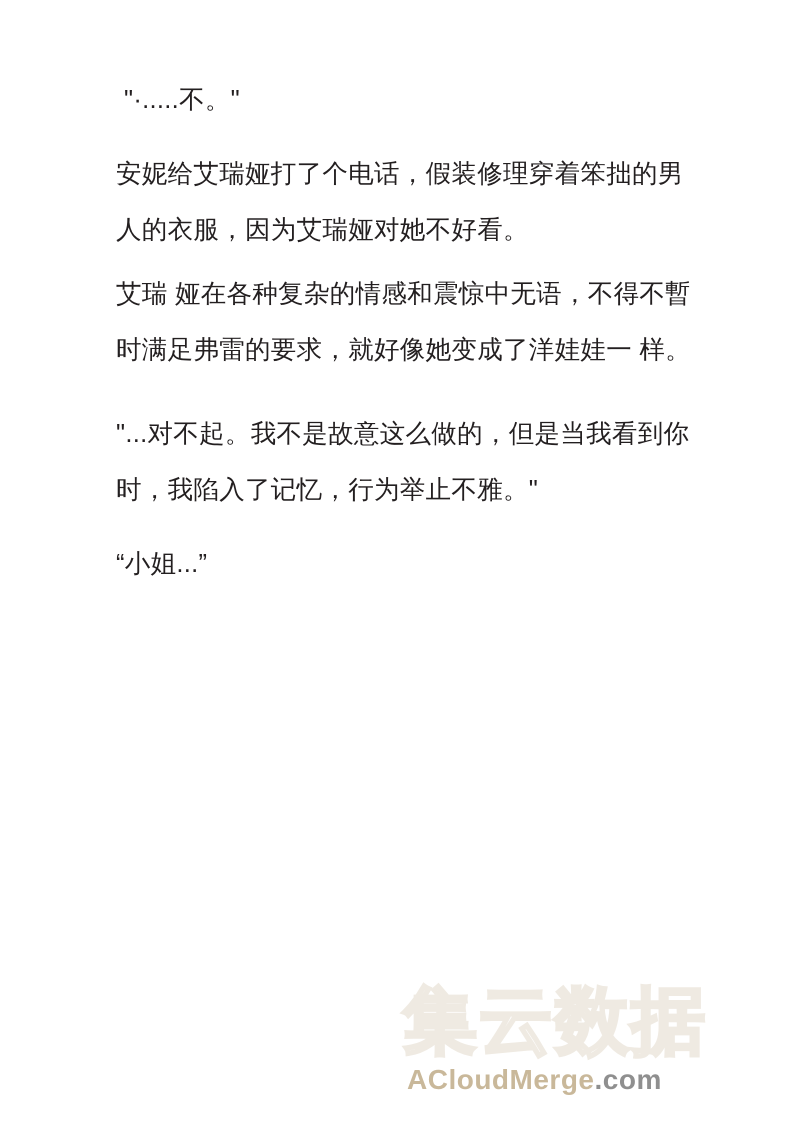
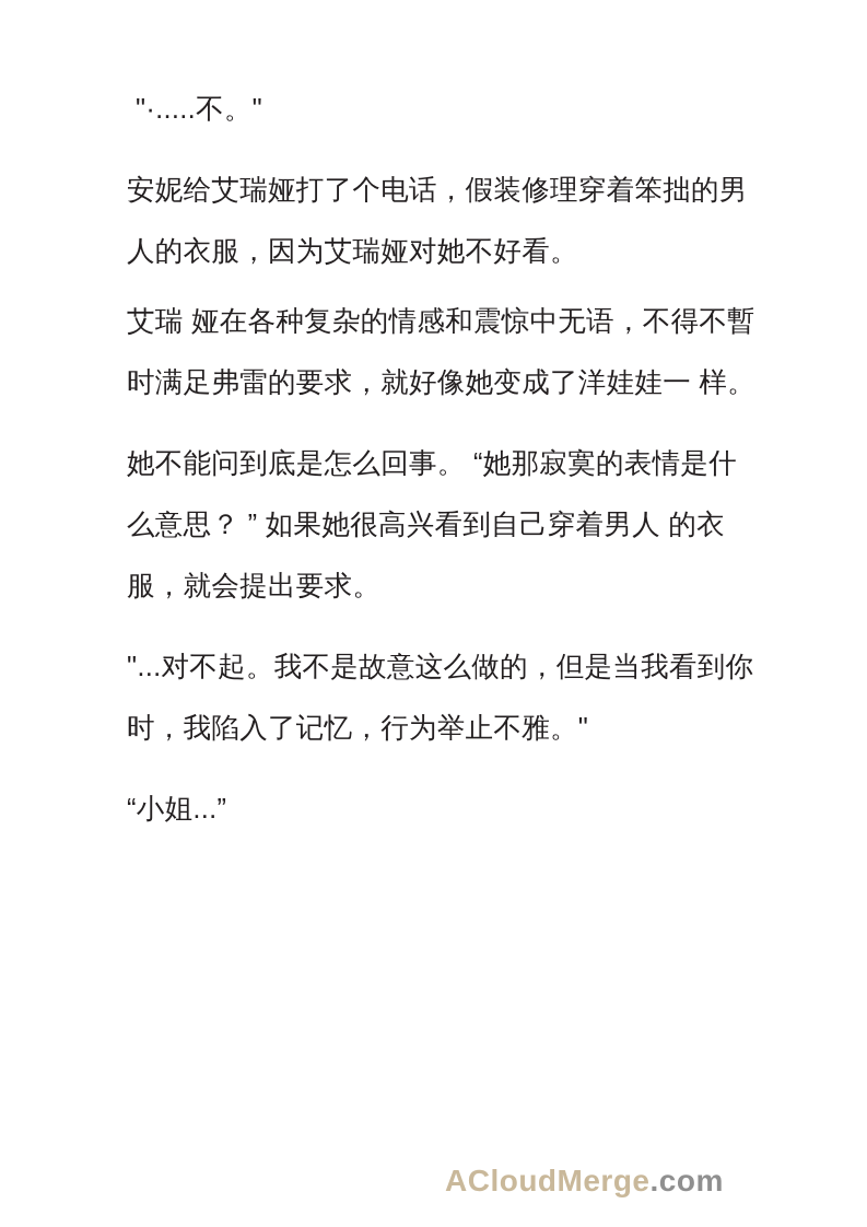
  "·.....不。"
  安妮给艾瑞娅打了个电话，假装修理穿着笨拙的男人的衣服，因为艾瑞娅对她不好看。
  艾瑞 娅在各种复杂的情感和震惊中无语，不得不暫时满足弗雷的要求，就好像她变成了洋娃娃一 样。
+ 她不能问到底是怎么回事。 “她那寂寞的表情是什么意思？ ” 如果她很高兴看到自己穿着男人 的衣服，就会提出要求。
  "...对不起。我不是故意这么做的，但是当我看到你时，我陷入了记忆，行为举止不雅。"
  “小姐...”
- 集云数据
  ACloudMerge.com
